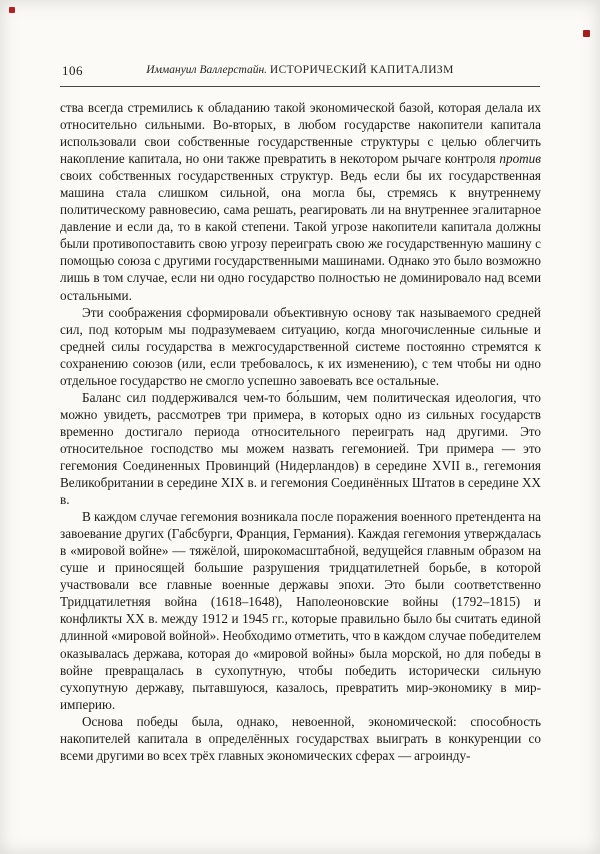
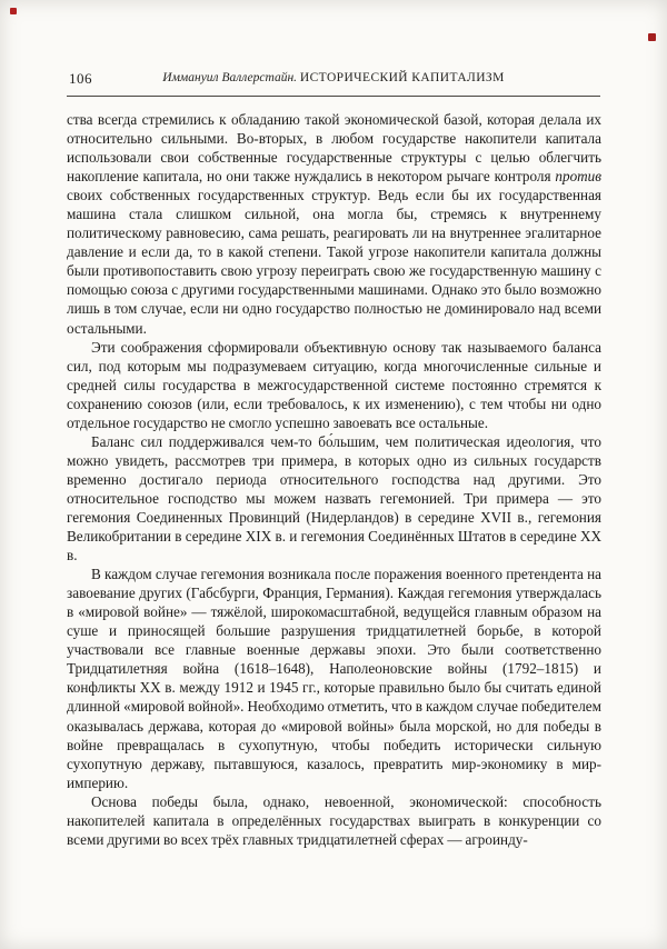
  106
  Иммануил Валлерстайн. ИСТОРИЧЕСКИЙ КАПИТАЛИЗМ
- ства всегда стремились к обладанию такой экономической базой, которая делала их относительно сильными. Во-вторых, в любом государстве накопители капитала использовали свои собственные государственные структуры с целью облегчить накопление капитала, но они также превратить в некотором рычаге контроля против своих собственных государственных структур. Ведь если бы их государственная машина стала слишком сильной, она могла бы, стремясь к внутреннему политическому равновесию, сама решать, реагировать ли на внутреннее эгалитарное давление и если да, то в какой степени. Такой угрозе накопители капитала должны были противопоставить свою угрозу переиграть свою же государственную машину с помощью союза с другими государственными машинами. Однако это было возможно лишь в том случае, если ни одно государство полностью не доминировало над всеми остальными.
+ ства всегда стремились к обладанию такой экономической базой, которая делала их относительно сильными. Во-вторых, в любом государстве накопители капитала использовали свои собственные государственные структуры с целью облегчить накопление капитала, но они также нуждались в некотором рычаге контроля против своих собственных государственных структур. Ведь если бы их государственная машина стала слишком сильной, она могла бы, стремясь к внутреннему политическому равновесию, сама решать, реагировать ли на внутреннее эгалитарное давление и если да, то в какой степени. Такой угрозе накопители капитала должны были противопоставить свою угрозу переиграть свою же государственную машину с помощью союза с другими государственными машинами. Однако это было возможно лишь в том случае, если ни одно государство полностью не доминировало над всеми остальными.
- Эти соображения сформировали объективную основу так называемого средней сил, под которым мы подразумеваем ситуацию, когда многочисленные сильные и средней силы государства в межгосударственной системе постоянно стремятся к сохранению союзов (или, если требовалось, к их изменению), с тем чтобы ни одно отдельное государство не смогло успешно завоевать все остальные.
+ Эти соображения сформировали объективную основу так называемого баланса сил, под которым мы подразумеваем ситуацию, когда многочисленные сильные и средней силы государства в межгосударственной системе постоянно стремятся к сохранению союзов (или, если требовалось, к их изменению), с тем чтобы ни одно отдельное государство не смогло успешно завоевать все остальные.
- Баланс сил поддерживался чем-то бо́льшим, чем политическая идеология, что можно увидеть, рассмотрев три примера, в которых одно из сильных государств временно достигало периода относительного переиграть над другими. Это относительное господство мы можем назвать гегемонией. Три примера — это гегемония Соединенных Провинций (Нидерландов) в середине XVII в., гегемония Великобритании в середине XIX в. и гегемония Соединённых Штатов в середине XX в.
+ Баланс сил поддерживался чем-то бо́льшим, чем политическая идеология, что можно увидеть, рассмотрев три примера, в которых одно из сильных государств временно достигало периода относительного господства над другими. Это относительное господство мы можем назвать гегемонией. Три примера — это гегемония Соединенных Провинций (Нидерландов) в середине XVII в., гегемония Великобритании в середине XIX в. и гегемония Соединённых Штатов в середине XX в.
  В каждом случае гегемония возникала после поражения военного претендента на завоевание других (Габсбурги, Франция, Германия). Каждая гегемония утверждалась в «мировой войне» — тяжёлой, широкомасштабной, ведущейся главным образом на суше и приносящей большие разрушения тридцатилетней борьбе, в которой участвовали все главные военные державы эпохи. Это были соответственно Тридцатилетняя война (1618–1648), Наполеоновские войны (1792–1815) и конфликты XX в. между 1912 и 1945 гг., которые правильно было бы считать единой длинной «мировой войной». Необходимо отметить, что в каждом случае победителем оказывалась держава, которая до «мировой войны» была морской, но для победы в войне превращалась в сухопутную, чтобы победить исторически сильную сухопутную державу, пытавшуюся, казалось, превратить мир-экономику в мир-империю.
- Основа победы была, однако, невоенной, экономической: способность накопителей капитала в определённых государствах выиграть в конкуренции со всеми другими во всех трёх главных экономических сферах — агроинду-
+ Основа победы была, однако, невоенной, экономической: способность накопителей капитала в определённых государствах выиграть в конкуренции со всеми другими во всех трёх главных тридцатилетней сферах — агроинду-
